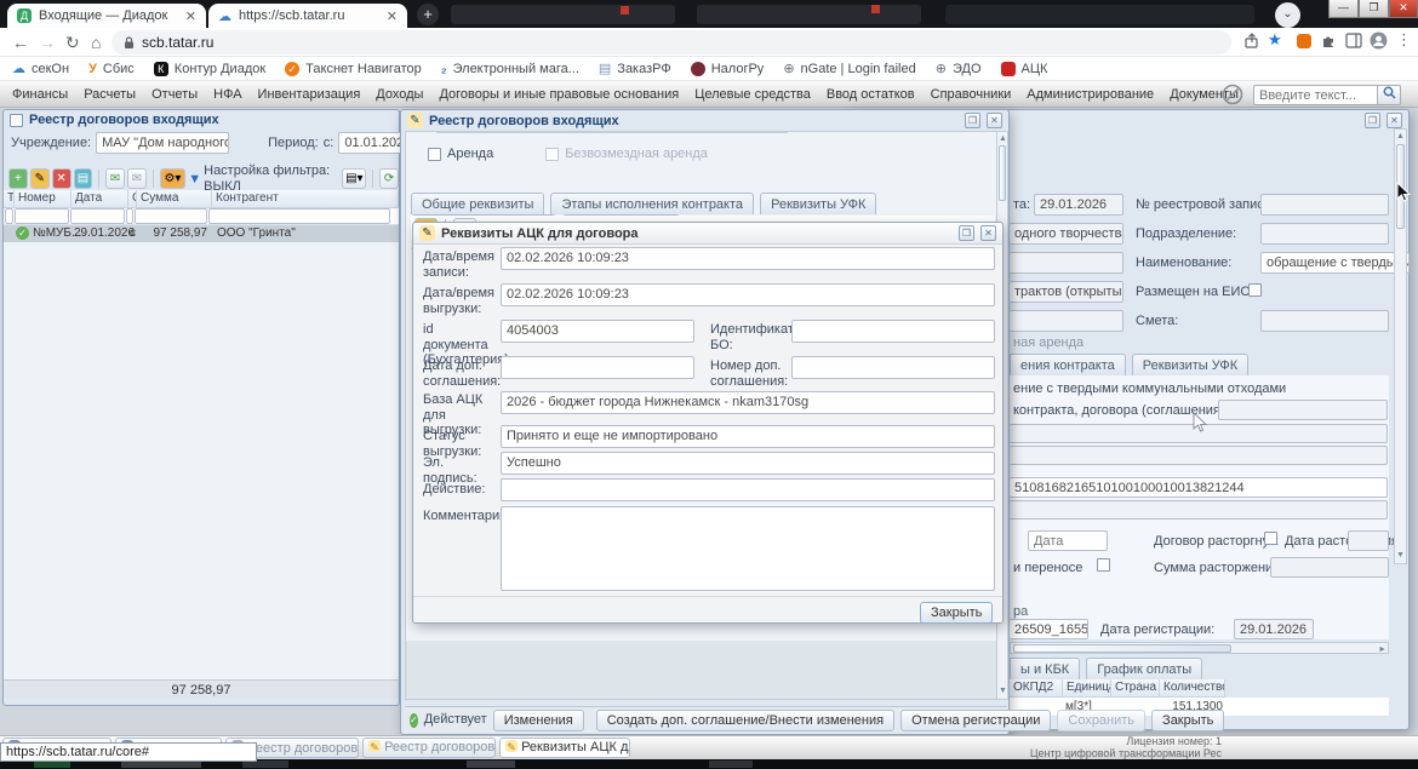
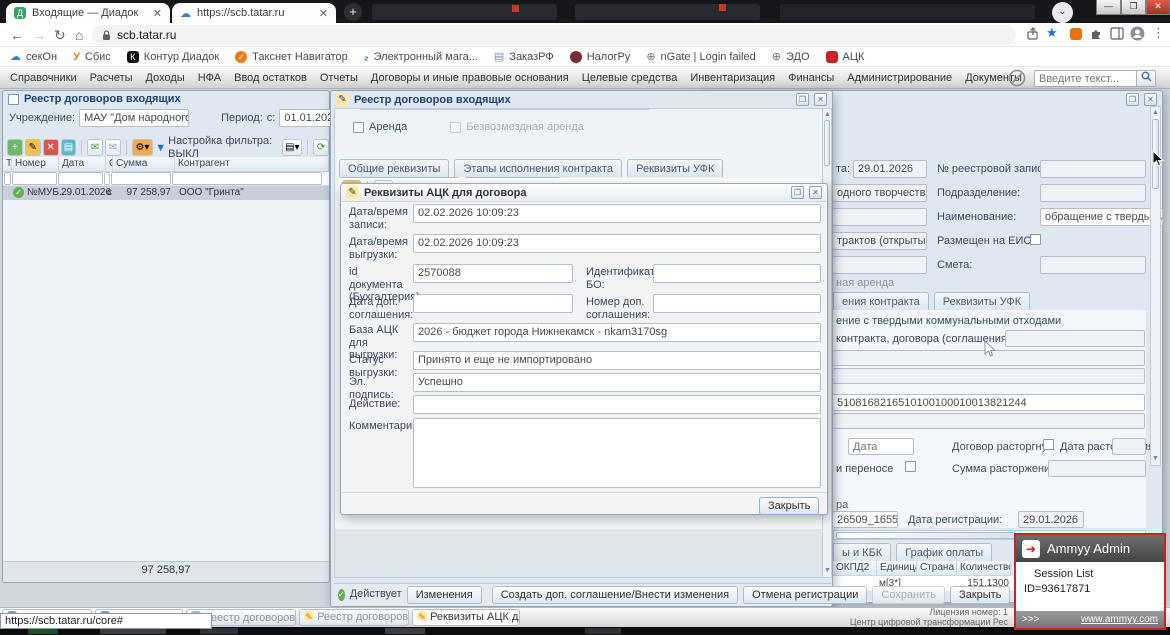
  Д
  Входящие — Диадок
  ✕
  ☁
  https://scb.tatar.ru
  ✕
  +
  ⌄
  —
  ❐
  ✕
  ←
  →
  ↻
  ⌂
  scb.tatar.ru
  ★
  ⋮
  ☁
  секОн
  У
  Сбис
  К
  Контур Диадок
  ✓
  Такснет Навигатор
  ₂
  Электронный мага...
  ▤
  ЗаказРФ
  НалогРу
  ⊕
  nGate | Login failed
  ⊕
  ЭДО
  АЦК
- Финансы
+ Справочники
  Расчеты
- Отчеты
+ Доходы
  НФА
- Инвентаризация
+ Ввод остатков
- Доходы
+ Отчеты
  Договоры и иные правовые основания
  Целевые средства
- Ввод остатков
+ Инвентаризация
- Справочники
+ Финансы
  Администрирование
  Документ
  Введите текст...
  ❐
  ✕
  та:
  29.01.2026
  № реестровой запи
  одного творчеств
  Подразделение:
  Наименование:
  трактов (открыты
  Размещен на ЕИС
  Смета:
  ная аренда
  ение с твердыми коммунальными отходами
  контракта, договора (соглашения
  5108168216510100100010013821244
  Дата
  Договор расторгн
  и переносе
  Сумма расторжен
  ра
  26509_1655
  Дата регистрации:
  29.01.2026
  ОКПД2
  Единиц
  Количество
  м[3*]
  151.1300
  Реестр договоров входящих
  Учреждение:
  Период:
  с:
  01.01.20
  +
  ✎
  ✕
  ▤
  ✉
  ✉
  ⚙▾
  ▼
  Настройка фильтра: ВЫКЛ
  ▤▾
  ⟳
  Т
  Номер
  Дата
  Сумма
  Контрагент
  ✓
  №МУБ...
  29.01.2026
  с
  97 258,97
  ООО "Гринта"
  97 258,97
  ✎
  Реестр договоров входящих
  ❐
  ✕
  Аренда
  Безвозмездная аренда
  ✓
  Действует
  Изменения
  Создать доп. соглашение/Внести изменения
  Отмена регистрации
  Сохранить
  Закрыть
  ✎
  Реквизиты АЦК для договора
  ❐
  ✕
  Дата/время записи:
  02.02.2026 10:09:23
  Дата/время выгрузки:
  02.02.2026 10:09:23
  id документа (Бухгалтери
- 4054003
+ 2570088
  Идентифика БО:
  Дата доп. соглашения:
  Номер доп. соглашения:
  База АЦК для выгрузки:
  2026 - бюджет города Нижнекамск - nkam3170sg
  Статус выгрузки:
  Принято и еще не импортировано
  Эл. подпись:
  Успешно
  Действие:
  Комментари
  Закрыть
  Лицензия номер: 1
  Центр цифровой трансформации Рес
  https://scb.tatar.ru/core#
+ ➜
+ Ammyy Admin
+ Session List
+ ID=93617871
+ >>>
+ www.ammyy.com
